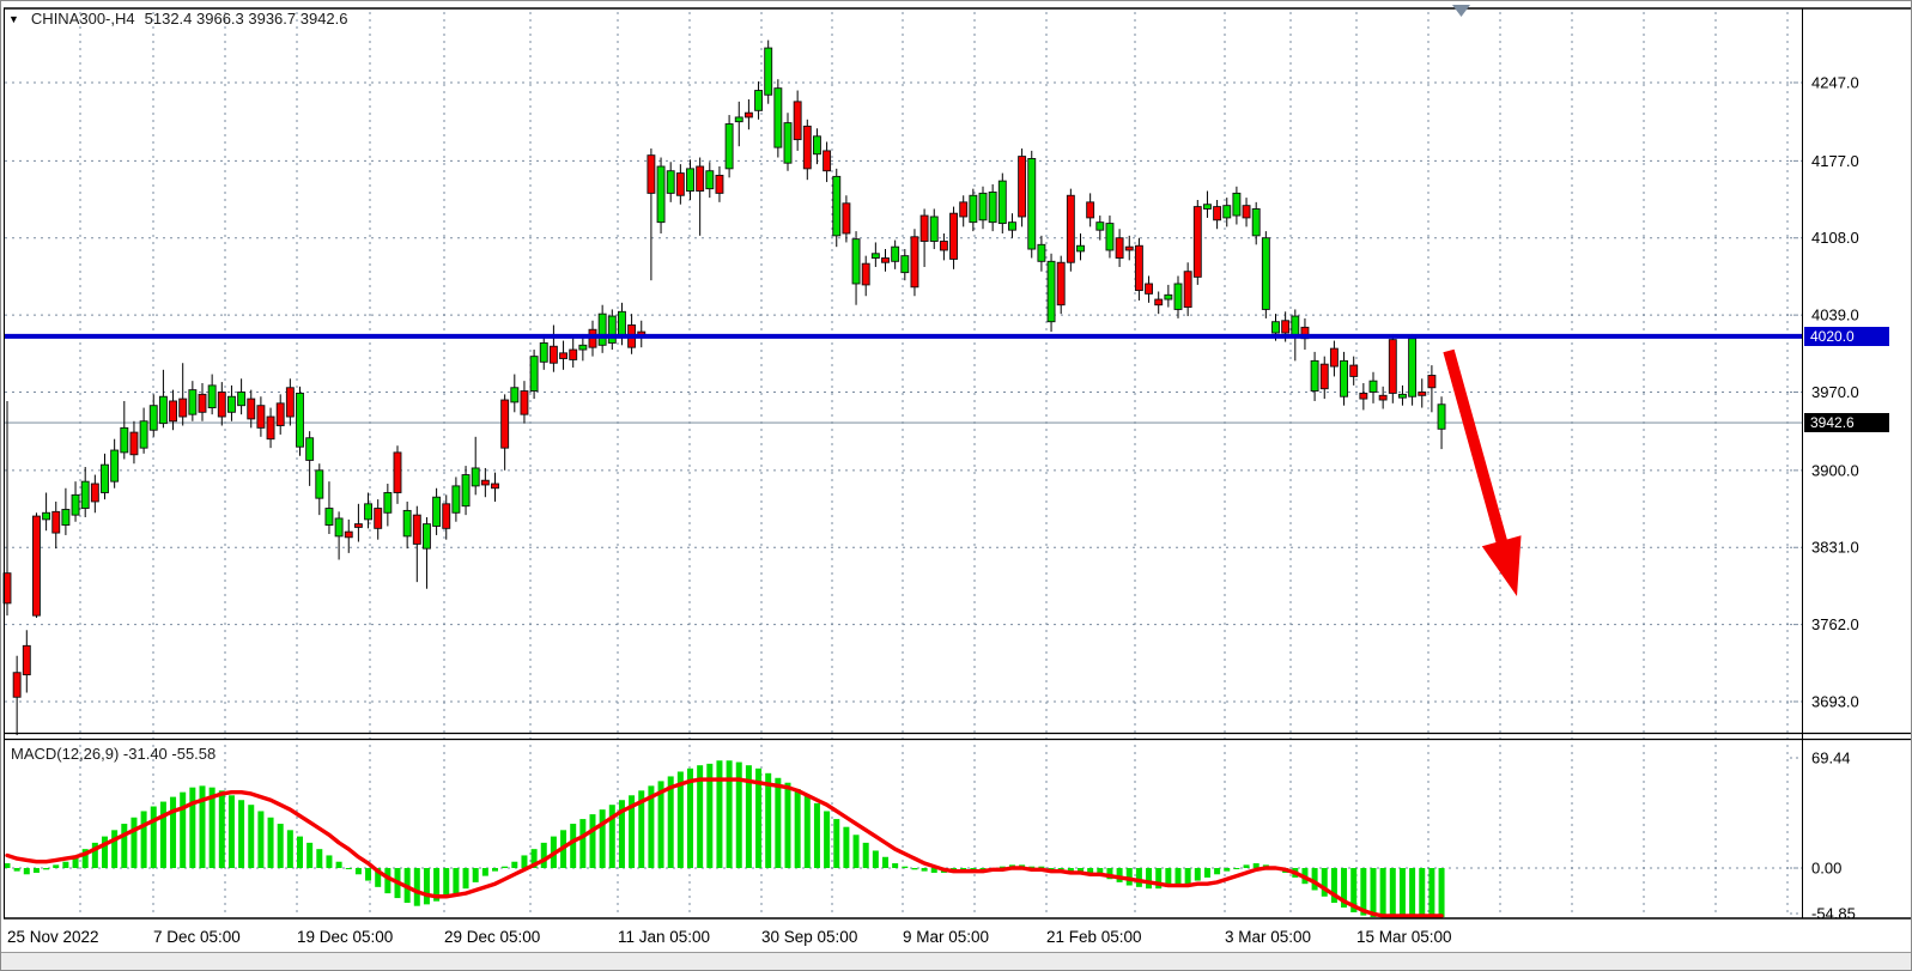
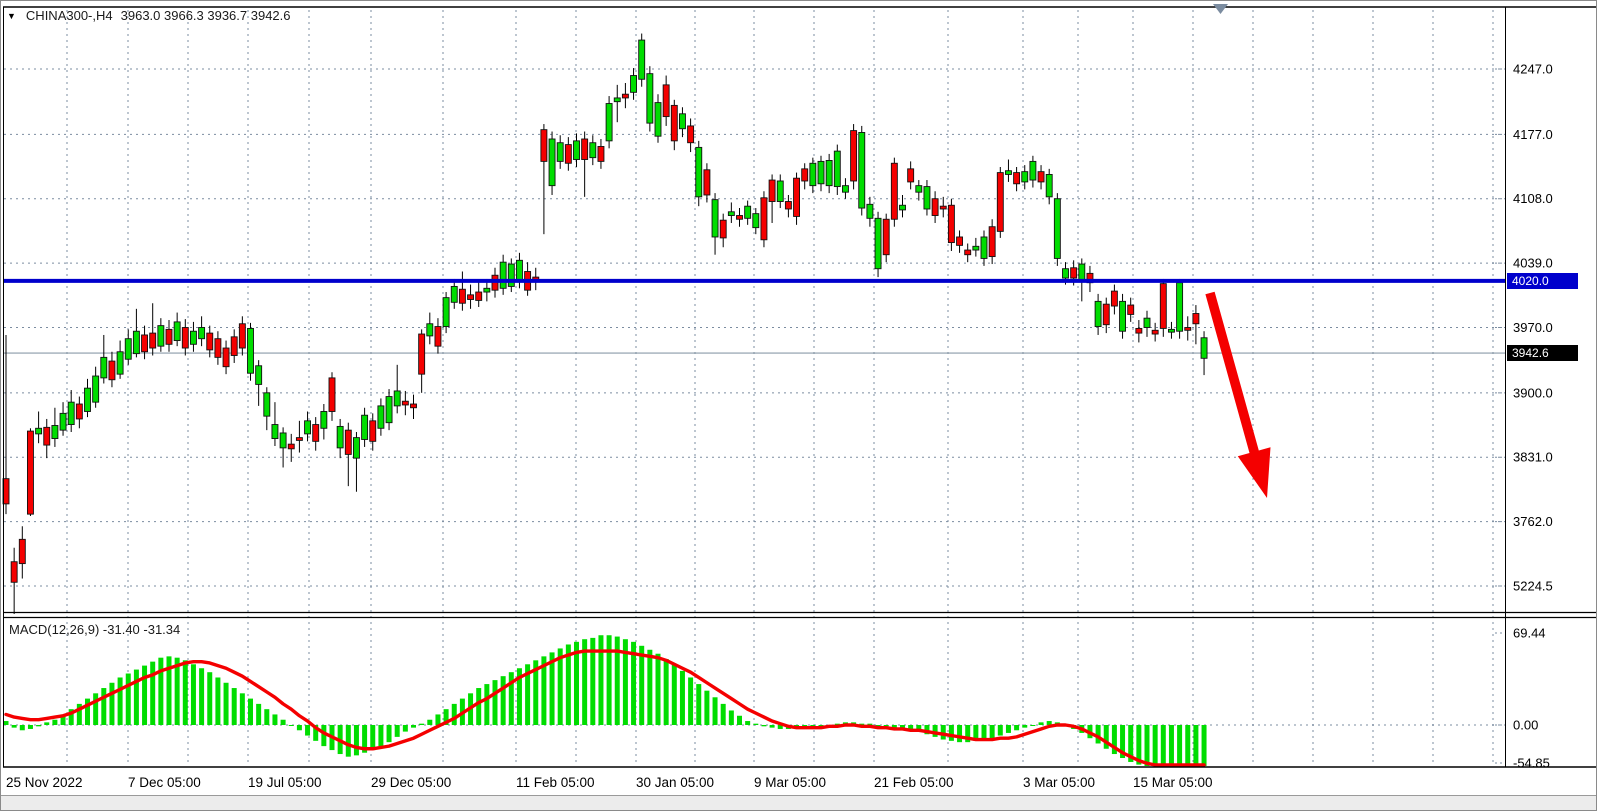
  4247.0
  4177.0
  4108.0
  4039.0
  3970.0
  3900.0
  3831.0
  3762.0
- 3693.0
+ 5224.5
  69.44
  0.00
  -54.85
  25 Nov 2022
  7 Dec 05:00
- 19 Dec 05:00
+ 19 Jul 05:00
  29 Dec 05:00
- 11 Jan 05:00
+ 11 Feb 05:00
- 30 Sep 05:00
+ 30 Jan 05:00
  9 Mar 05:00
  21 Feb 05:00
  3 Mar 05:00
  15 Mar 05:00
  ▼
  CHINA300-,H4
- 5132.4 3966.3 3936.7 3942.6
+ 3963.0 3966.3 3936.7 3942.6
- MACD(12,26,9) -31.40 -55.58
+ MACD(12,26,9) -31.40 -31.34
  4020.0
  3942.6
